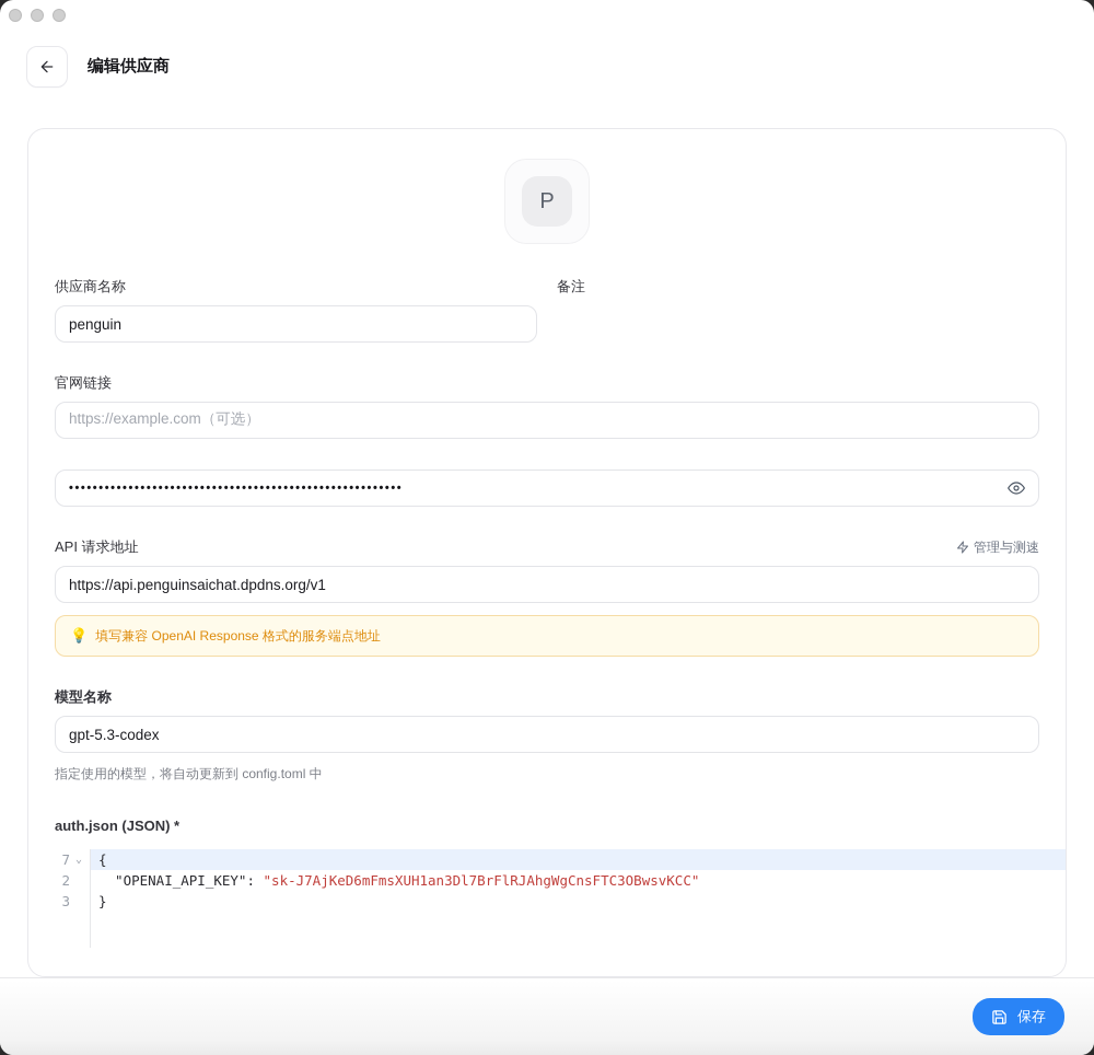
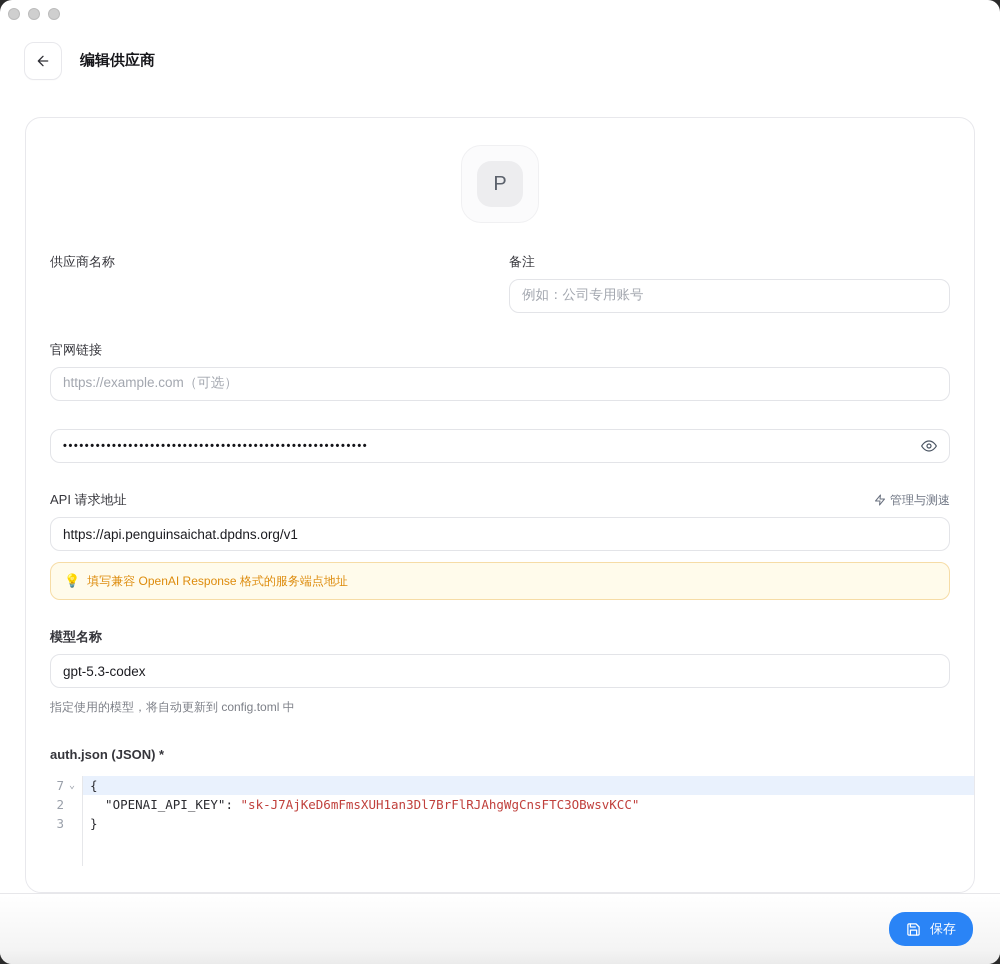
  编辑供应商
  P
  供应商名称
- penguin
  备注
+ 例如：公司专用账号
  官网链接
  https://example.com（可选）
  ••••••••••••••••••••••••••••••••••••••••••••••••••••••••
  API 请求地址
  管理与测速
  https://api.penguinsaichat.dpdns.org/v1
  💡
  填写兼容 OpenAI Response 格式的服务端点地址
  模型名称
  gpt-5.3-codex
  指定使用的模型，将自动更新到 config.toml 中
  auth.json (JSON) *
  7
  ⌄
  2
  3
  {
  "OPENAI_API_KEY":
  "sk-J7AjKeD6mFmsXUH1an3Dl7BrFlRJAhgWgCnsFTC3OBwsvKCC"
  }
  保存
